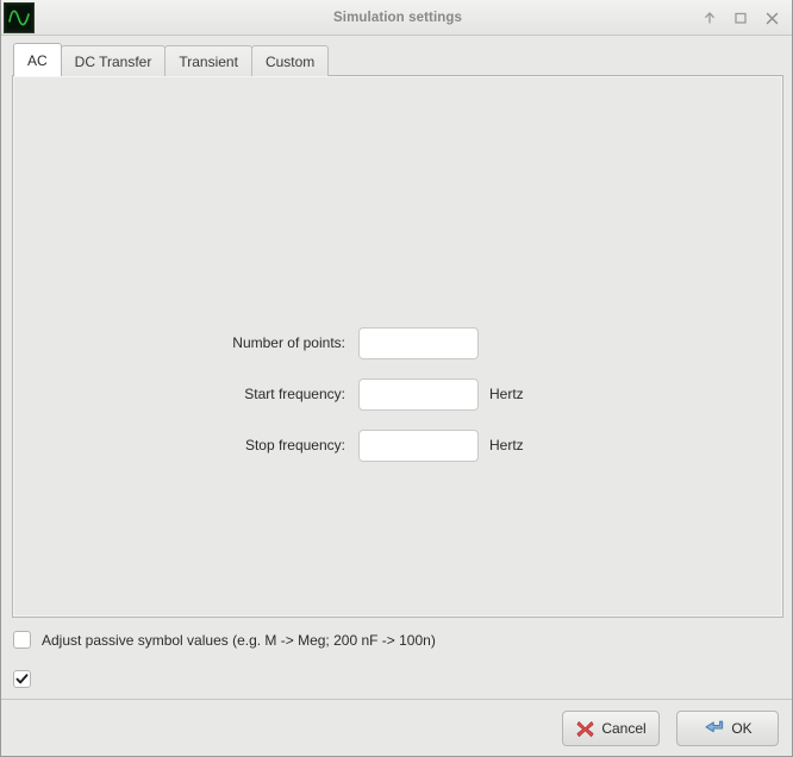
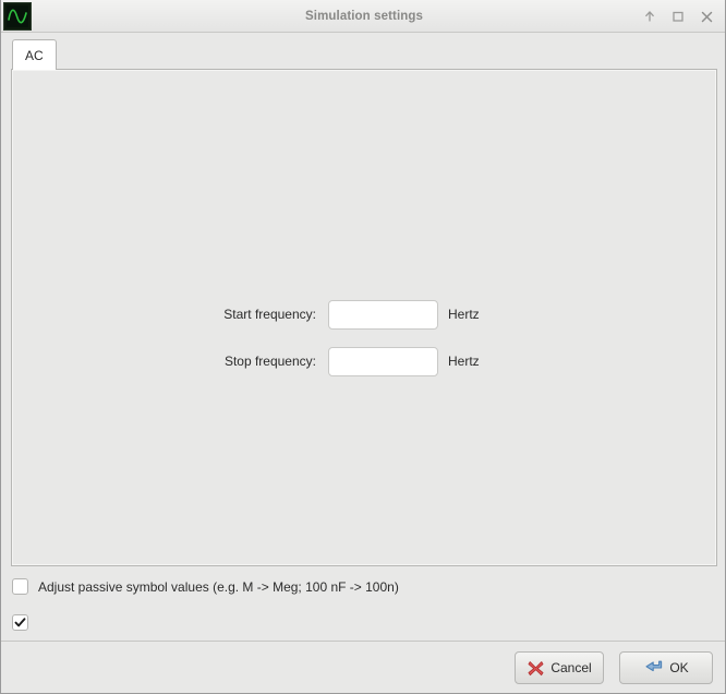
  Simulation settings
  AC
- DC Transfer
- Transient
- Custom
- Number of points:
  Start frequency:
  Hertz
  Stop frequency:
  Hertz
- Adjust passive symbol values (e.g. M -> Meg; 200 nF -> 100n)
+ Adjust passive symbol values (e.g. M -> Meg; 100 nF -> 100n)
  Cancel
  OK
